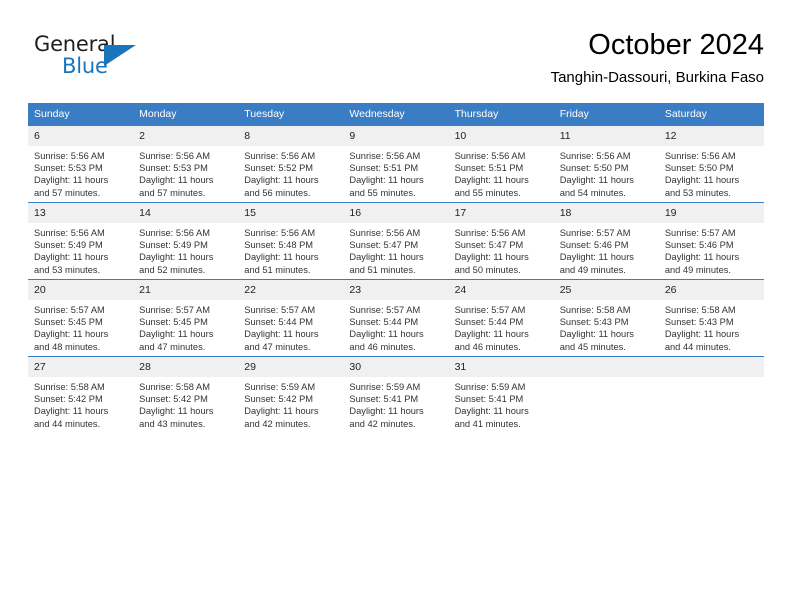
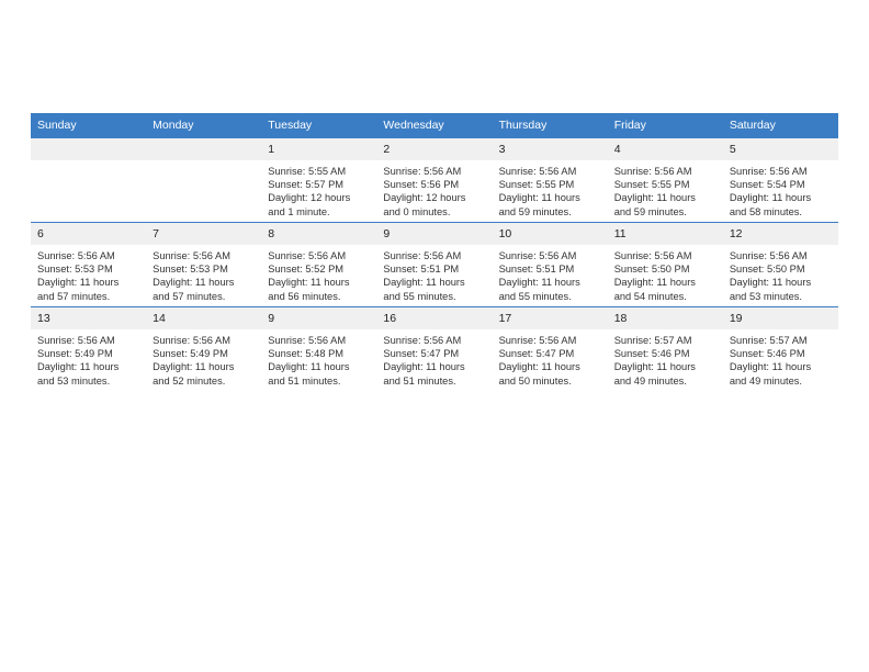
- General
- Blue
- October 2024
- Tanghin-Dassouri, Burkina Faso
  Sunday	Monday	Tuesday	Wednesday	Thursday	Friday	Saturday
+ 		1Sunrise: 5:55 AMSunset: 5:57 PMDaylight: 12 hoursand 1 minute.	2Sunrise: 5:56 AMSunset: 5:56 PMDaylight: 12 hoursand 0 minutes.	3Sunrise: 5:56 AMSunset: 5:55 PMDaylight: 11 hoursand 59 minutes.	4Sunrise: 5:56 AMSunset: 5:55 PMDaylight: 11 hoursand 59 minutes.	5Sunrise: 5:56 AMSunset: 5:54 PMDaylight: 11 hoursand 58 minutes.
- 6Sunrise: 5:56 AMSunset: 5:53 PMDaylight: 11 hoursand 57 minutes.	2Sunrise: 5:56 AMSunset: 5:53 PMDaylight: 11 hoursand 57 minutes.	8Sunrise: 5:56 AMSunset: 5:52 PMDaylight: 11 hoursand 56 minutes.	9Sunrise: 5:56 AMSunset: 5:51 PMDaylight: 11 hoursand 55 minutes.	10Sunrise: 5:56 AMSunset: 5:51 PMDaylight: 11 hoursand 55 minutes.	11Sunrise: 5:56 AMSunset: 5:50 PMDaylight: 11 hoursand 54 minutes.	12Sunrise: 5:56 AMSunset: 5:50 PMDaylight: 11 hoursand 53 minutes.
+ 6Sunrise: 5:56 AMSunset: 5:53 PMDaylight: 11 hoursand 57 minutes.	7Sunrise: 5:56 AMSunset: 5:53 PMDaylight: 11 hoursand 57 minutes.	8Sunrise: 5:56 AMSunset: 5:52 PMDaylight: 11 hoursand 56 minutes.	9Sunrise: 5:56 AMSunset: 5:51 PMDaylight: 11 hoursand 55 minutes.	10Sunrise: 5:56 AMSunset: 5:51 PMDaylight: 11 hoursand 55 minutes.	11Sunrise: 5:56 AMSunset: 5:50 PMDaylight: 11 hoursand 54 minutes.	12Sunrise: 5:56 AMSunset: 5:50 PMDaylight: 11 hoursand 53 minutes.
- 13Sunrise: 5:56 AMSunset: 5:49 PMDaylight: 11 hoursand 53 minutes.	14Sunrise: 5:56 AMSunset: 5:49 PMDaylight: 11 hoursand 52 minutes.	15Sunrise: 5:56 AMSunset: 5:48 PMDaylight: 11 hoursand 51 minutes.	16Sunrise: 5:56 AMSunset: 5:47 PMDaylight: 11 hoursand 51 minutes.	17Sunrise: 5:56 AMSunset: 5:47 PMDaylight: 11 hoursand 50 minutes.	18Sunrise: 5:57 AMSunset: 5:46 PMDaylight: 11 hoursand 49 minutes.	19Sunrise: 5:57 AMSunset: 5:46 PMDaylight: 11 hoursand 49 minutes.
+ 13Sunrise: 5:56 AMSunset: 5:49 PMDaylight: 11 hoursand 53 minutes.	14Sunrise: 5:56 AMSunset: 5:49 PMDaylight: 11 hoursand 52 minutes.	9Sunrise: 5:56 AMSunset: 5:48 PMDaylight: 11 hoursand 51 minutes.	16Sunrise: 5:56 AMSunset: 5:47 PMDaylight: 11 hoursand 51 minutes.	17Sunrise: 5:56 AMSunset: 5:47 PMDaylight: 11 hoursand 50 minutes.	18Sunrise: 5:57 AMSunset: 5:46 PMDaylight: 11 hoursand 49 minutes.	19Sunrise: 5:57 AMSunset: 5:46 PMDaylight: 11 hoursand 49 minutes.
- 20Sunrise: 5:57 AMSunset: 5:45 PMDaylight: 11 hoursand 48 minutes.	21Sunrise: 5:57 AMSunset: 5:45 PMDaylight: 11 hoursand 47 minutes.	22Sunrise: 5:57 AMSunset: 5:44 PMDaylight: 11 hoursand 47 minutes.	23Sunrise: 5:57 AMSunset: 5:44 PMDaylight: 11 hoursand 46 minutes.	24Sunrise: 5:57 AMSunset: 5:44 PMDaylight: 11 hoursand 46 minutes.	25Sunrise: 5:58 AMSunset: 5:43 PMDaylight: 11 hoursand 45 minutes.	26Sunrise: 5:58 AMSunset: 5:43 PMDaylight: 11 hoursand 44 minutes.
- 27Sunrise: 5:58 AMSunset: 5:42 PMDaylight: 11 hoursand 44 minutes.	28Sunrise: 5:58 AMSunset: 5:42 PMDaylight: 11 hoursand 43 minutes.	29Sunrise: 5:59 AMSunset: 5:42 PMDaylight: 11 hoursand 42 minutes.	30Sunrise: 5:59 AMSunset: 5:41 PMDaylight: 11 hoursand 42 minutes.	31Sunrise: 5:59 AMSunset: 5:41 PMDaylight: 11 hoursand 41 minutes.
